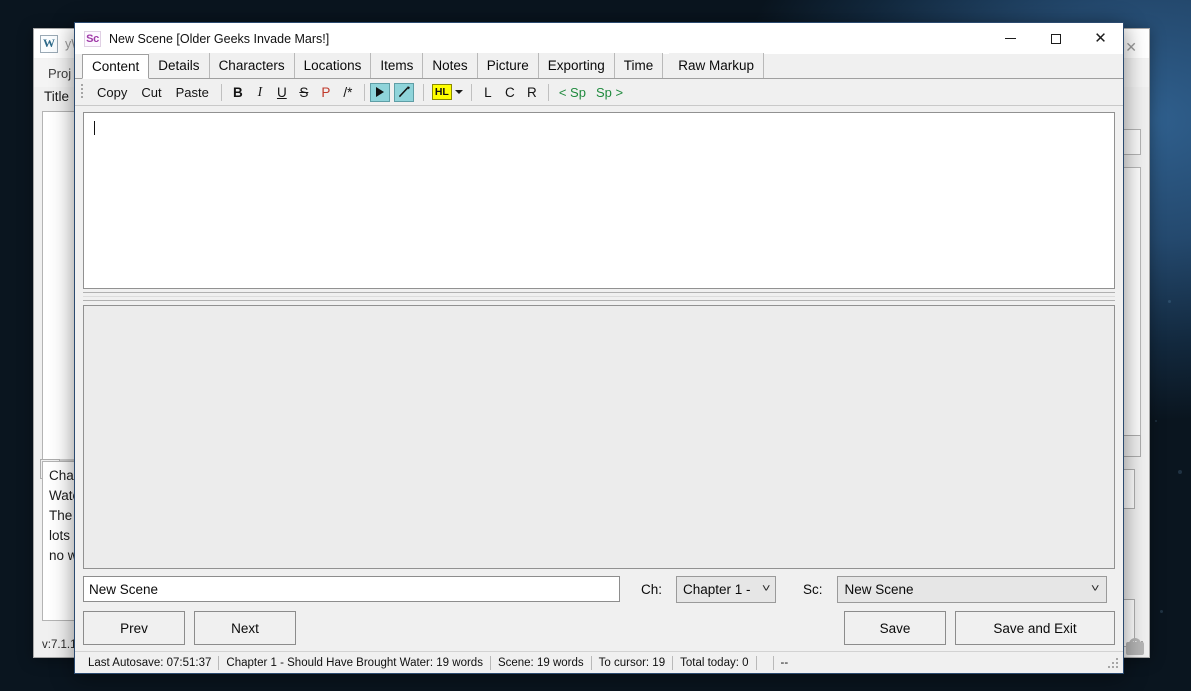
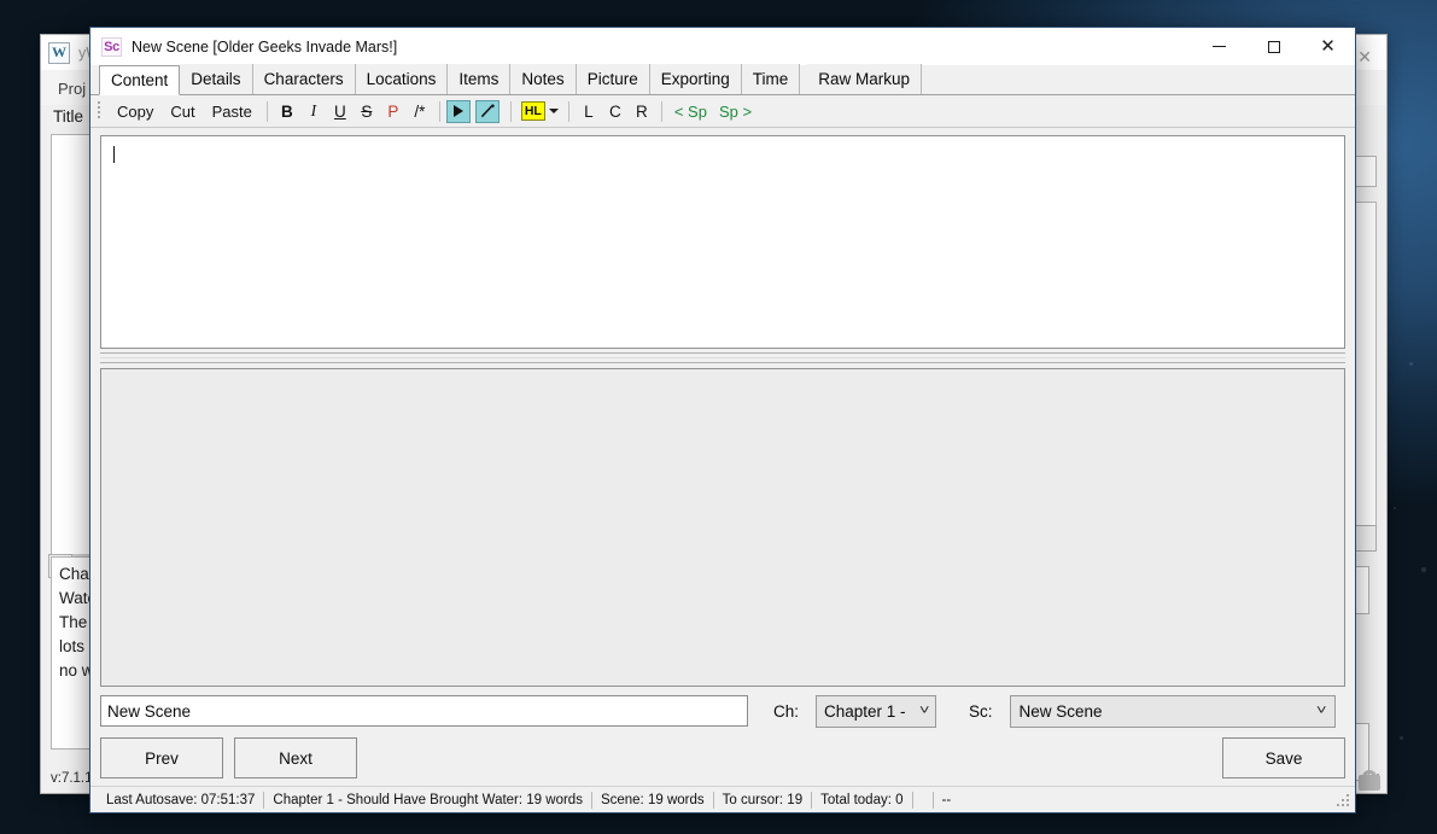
  W
  ✕
  Proj
  Title
  Cha
  Wat
  The
  lots
  no w
  v:7.1.
  Sc
  New Scene [Older Geeks Invade Mars!]
  ✕
  Content
  Details
  Characters
  Locations
  Items
  Notes
  Picture
  Exporting
  Time
  Raw Markup
  Copy
  Cut
  Paste
  B
  I
  U
  S
  P
  /*
  HL
  L
  C
  R
  < Sp
  Sp >
  New Scene
  Ch:
  Chapter 1 -
  ˅
  Sc:
  New Scene
  ˅
  Prev
  Next
  Save
- Save and Exit
  Last Autosave: 07:51:37
  Chapter 1 - Should Have Brought Water: 19 words
  Scene: 19 words
  To cursor: 19
  Total today: 0
  --
